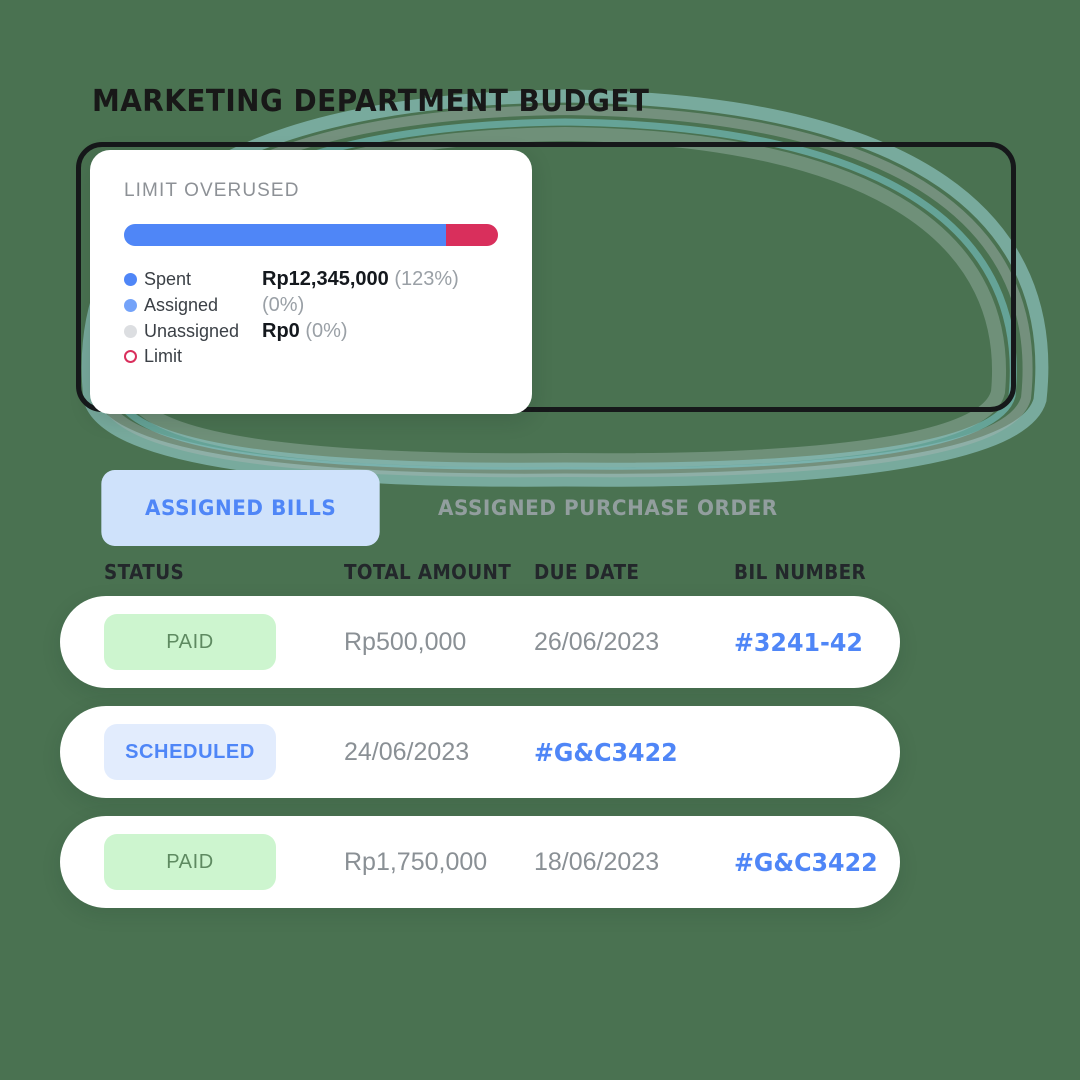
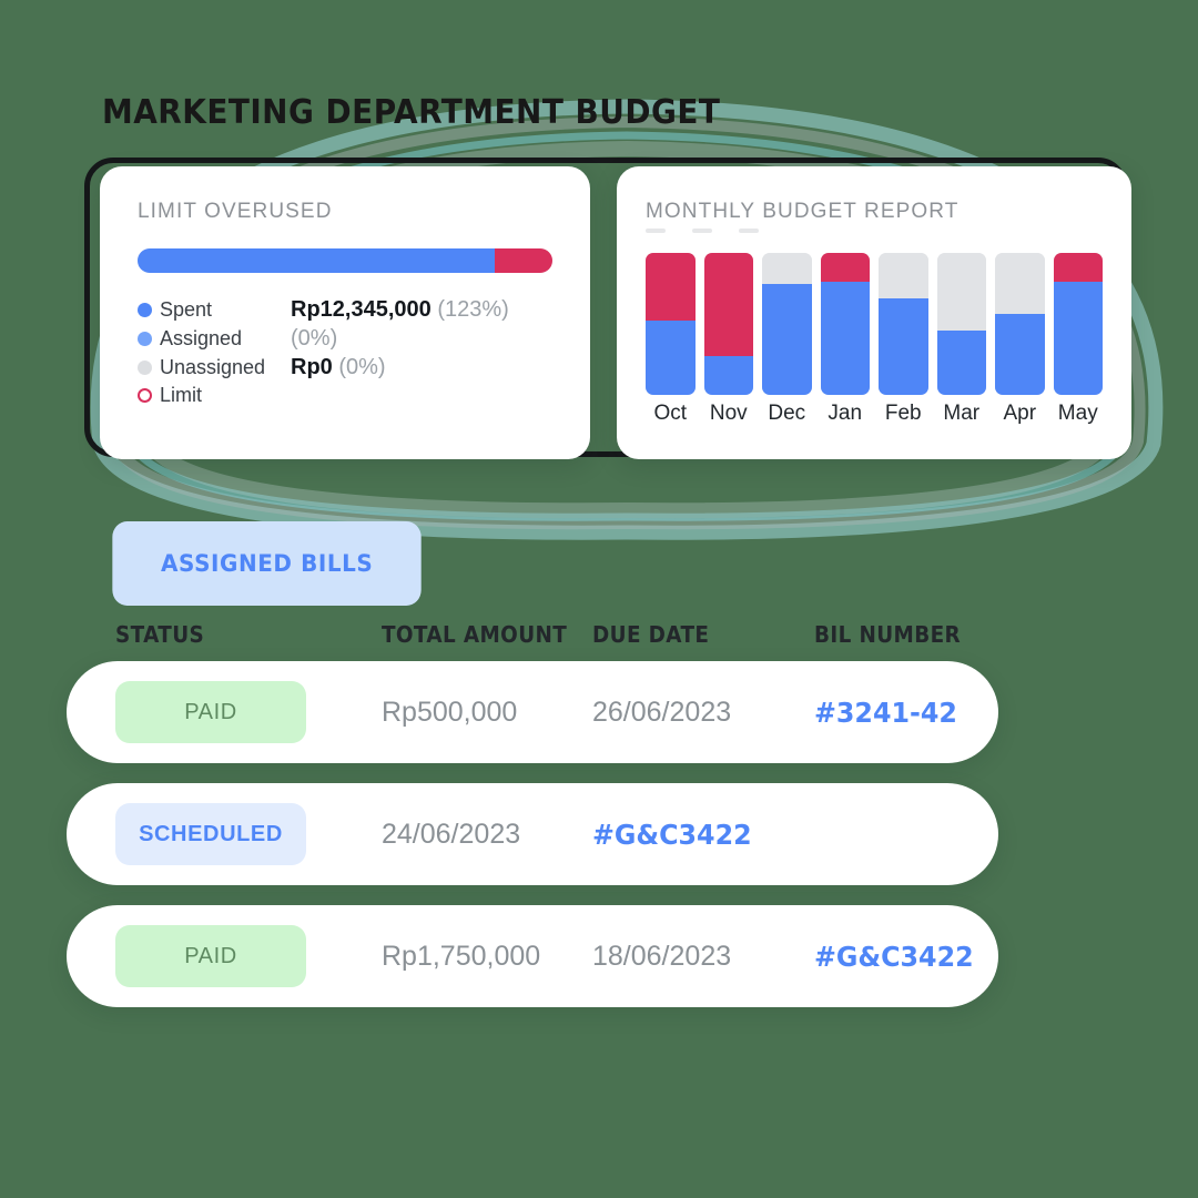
  MARKETING DEPARTMENT BUDGET
  LIMIT OVERUSED
  Spent
  Rp12,345,000 (123%)
  Assigned
  (0%)
  Unassigned
  Rp0 (0%)
  Limit
+ MONTHLY BUDGET REPORT
+ Oct
+ Nov
+ Dec
+ Jan
+ Feb
+ Mar
+ Apr
+ May
  ASSIGNED BILLS
- ASSIGNED PURCHASE ORDER
  STATUS
  TOTAL AMOUNT
  DUE DATE
  BIL NUMBER
  PAID
  Rp500,000
  26/06/2023
  #3241-42
  SCHEDULED
  24/06/2023
  #G&C3422
  PAID
  Rp1,750,000
  18/06/2023
  #G&C3422
